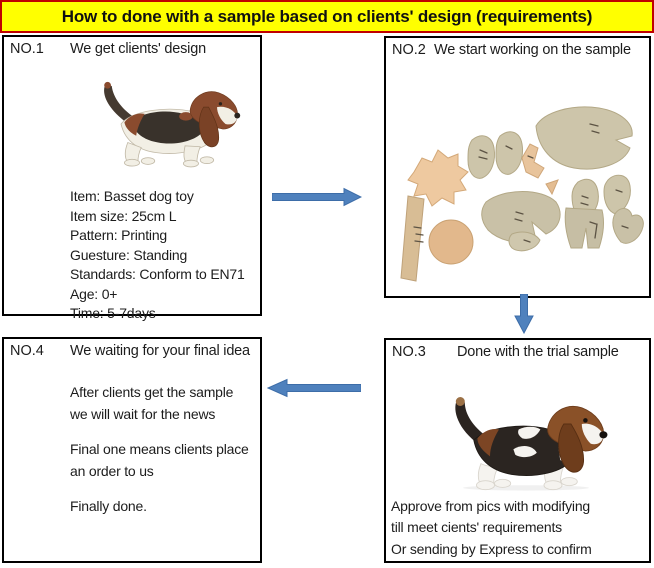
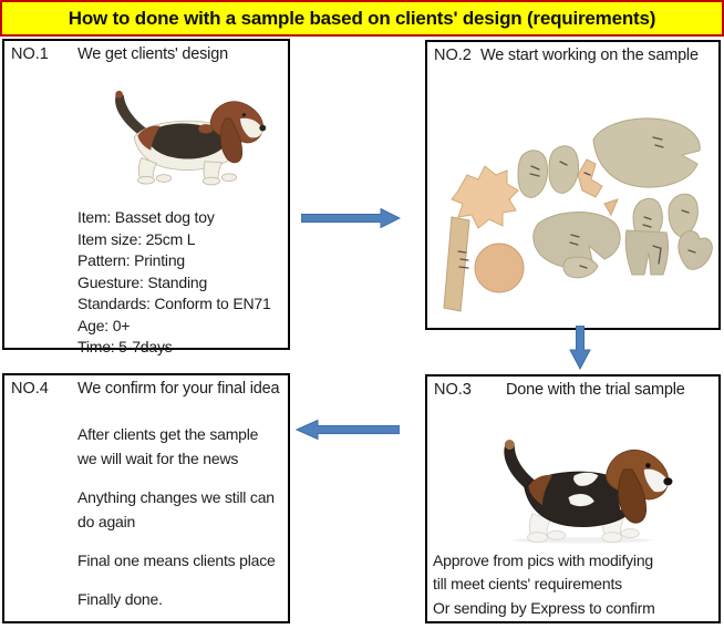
  How to done with a sample based on clients' design (requirements)
  NO.1
  We get clients' design
  Item: Basset dog toy
  Item size: 25cm L
  Pattern: Printing
  Guesture: Standing
  Standards: Conform to EN71
  Age: 0+
  Time: 5-7days
  NO.2
  We start working on the sample
  NO.4
- We waiting for your final idea
+ We confirm for your final idea
  After clients get the sample
  we will wait for the news
+ Anything changes we still can
+ do again
  Final one means clients place
- an order to us
  Finally done.
  NO.3
  Done with the trial sample
  Approve from pics with modifying
  till meet cients' requirements
  Or sending by Express to confirm
